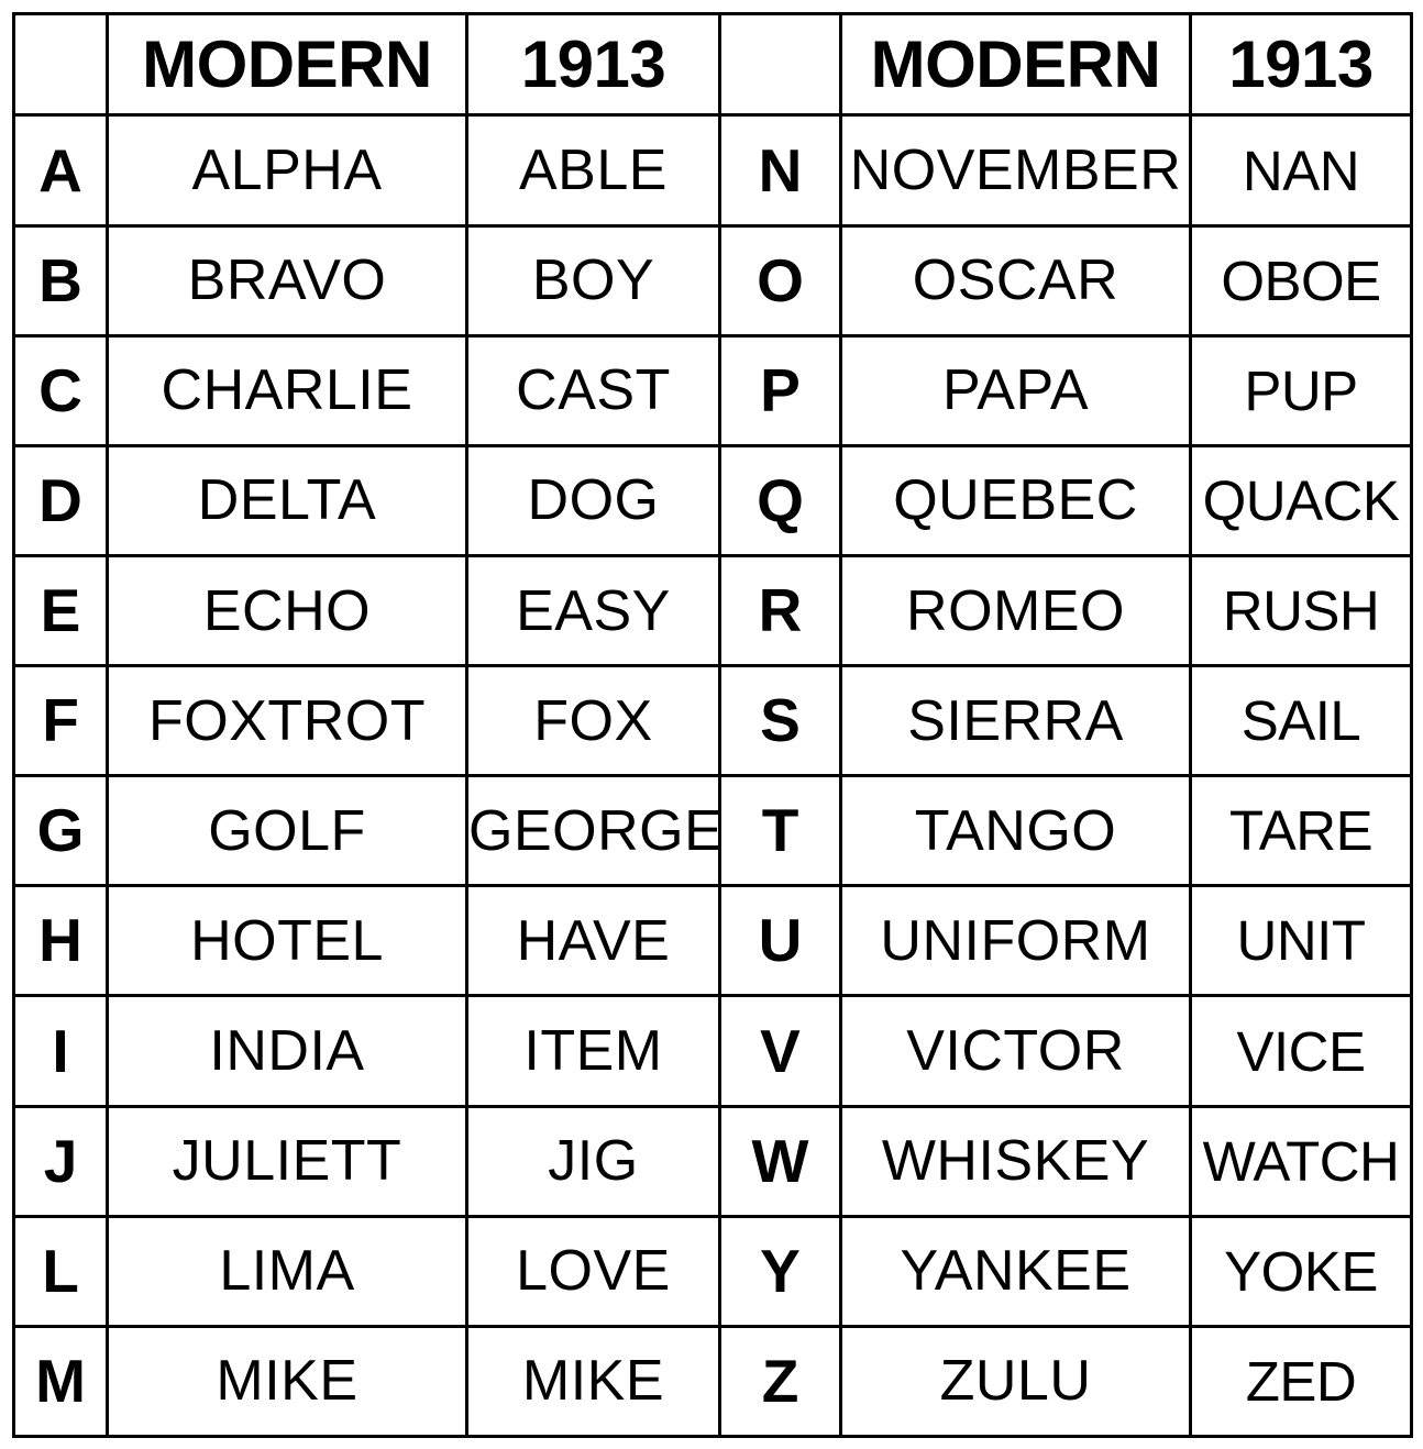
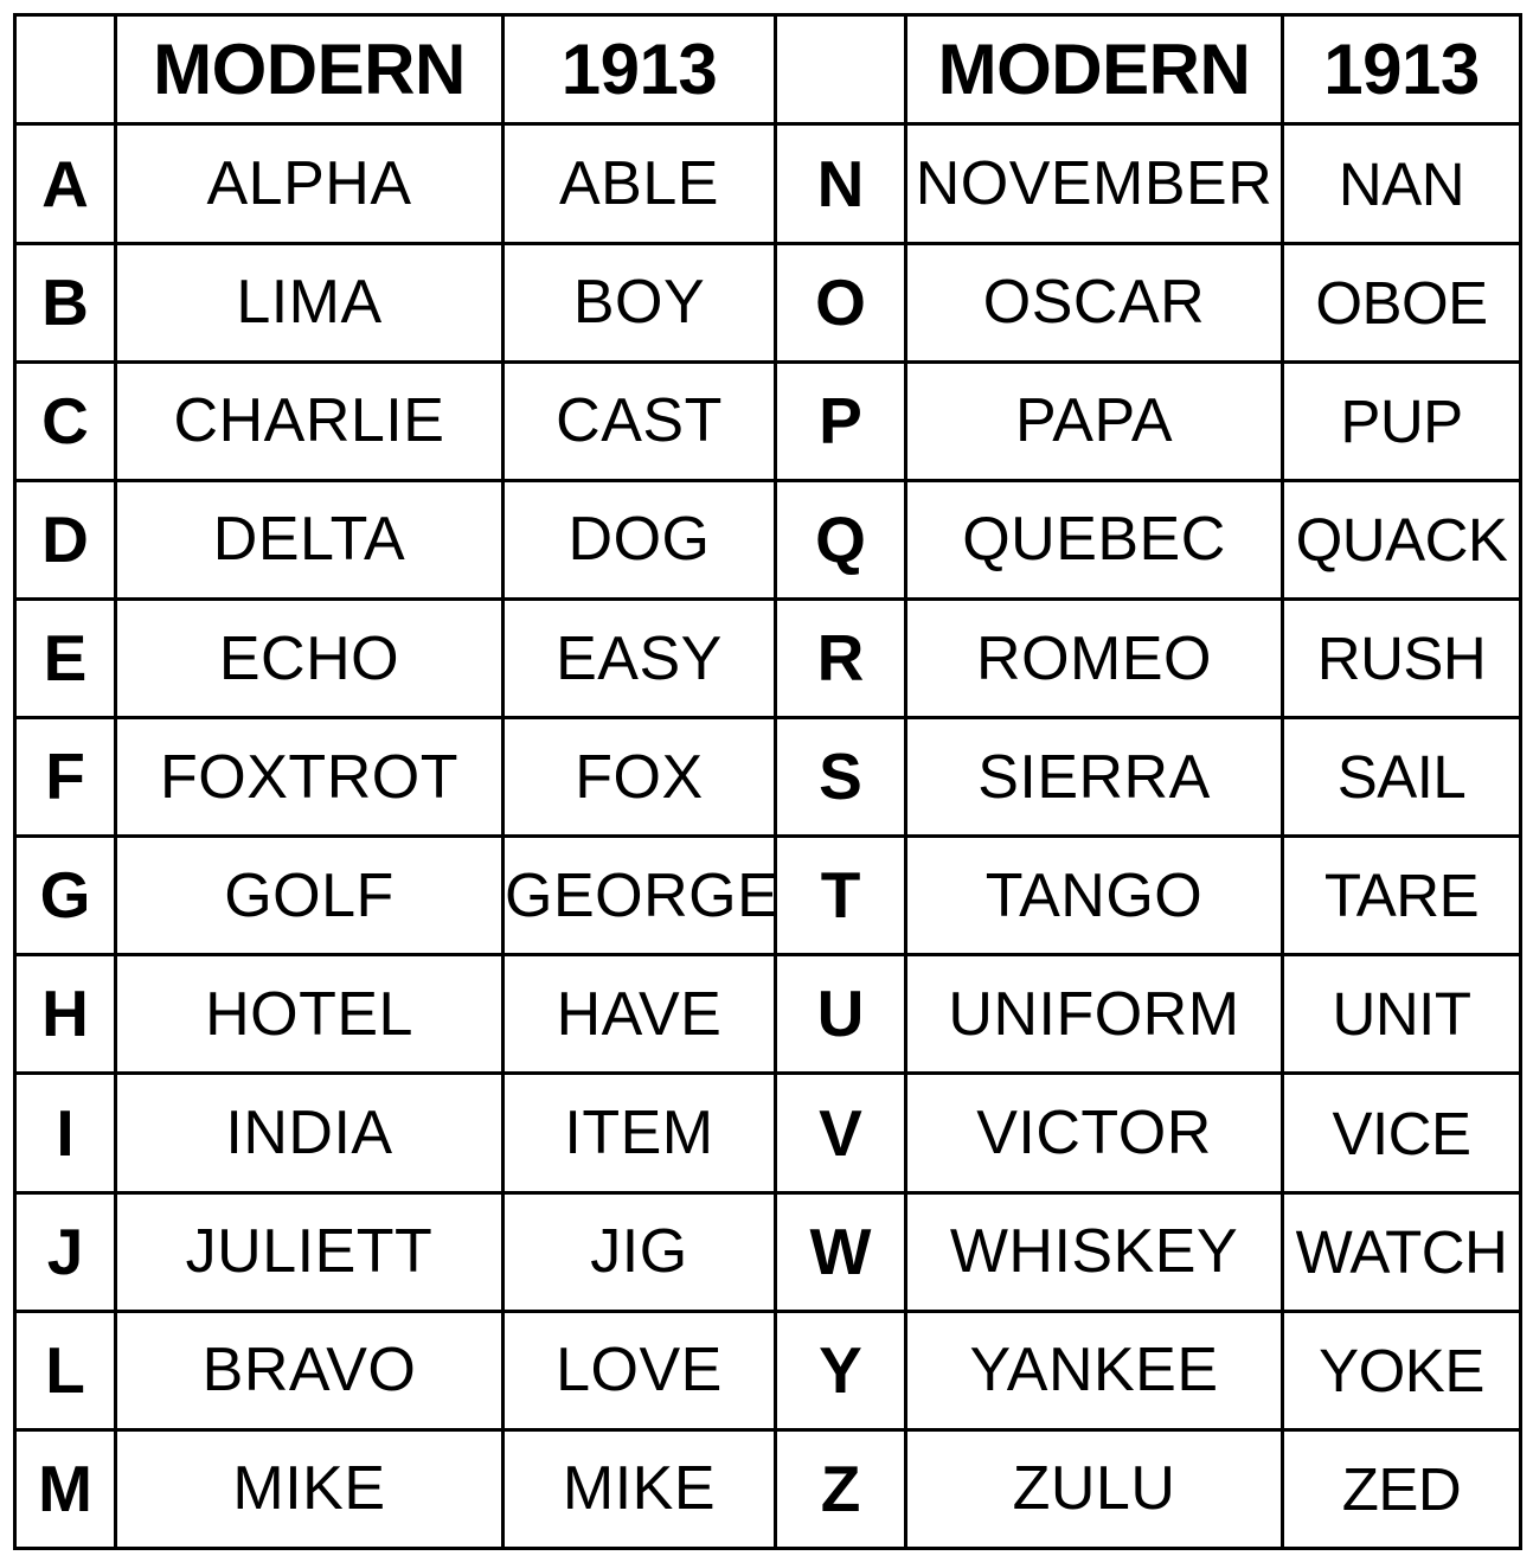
  	MODERN	1913		MODERN	1913
  A	ALPHA	ABLE	N	NOVEMBER	NAN
- B	BRAVO	BOY	O	OSCAR	OBOE
+ B	LIMA	BOY	O	OSCAR	OBOE
  C	CHARLIE	CAST	P	PAPA	PUP
  D	DELTA	DOG	Q	QUEBEC	QUACK
  E	ECHO	EASY	R	ROMEO	RUSH
  F	FOXTROT	FOX	S	SIERRA	SAIL
  G	GOLF	GEORGE	T	TANGO	TARE
  H	HOTEL	HAVE	U	UNIFORM	UNIT
  I	INDIA	ITEM	V	VICTOR	VICE
  J	JULIETT	JIG	W	WHISKEY	WATCH
- L	LIMA	LOVE	Y	YANKEE	YOKE
+ L	BRAVO	LOVE	Y	YANKEE	YOKE
  M	MIKE	MIKE	Z	ZULU	ZED
